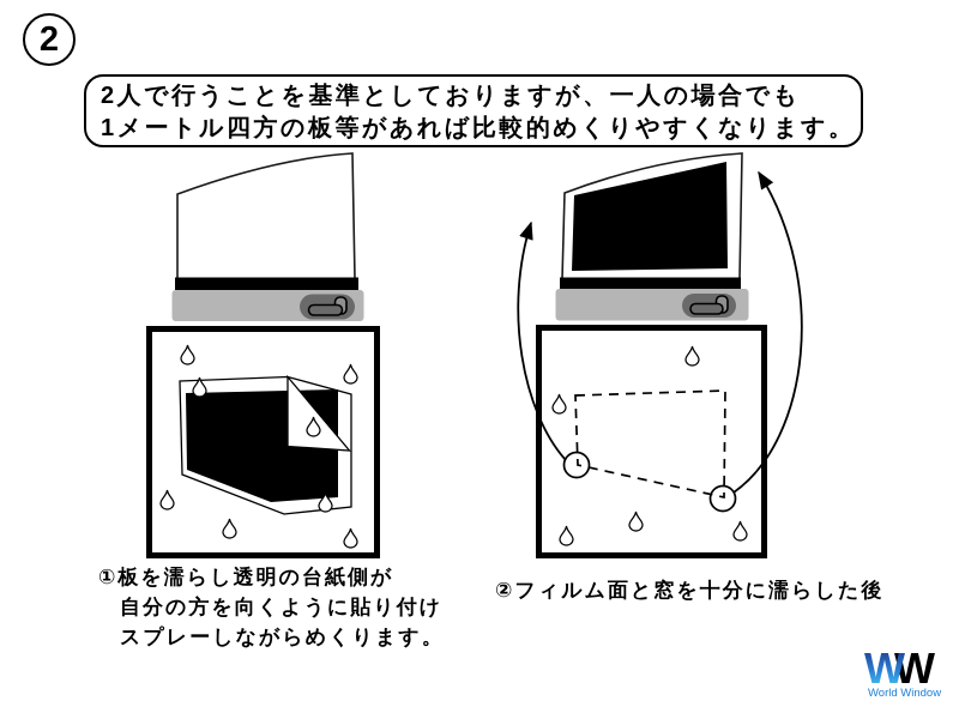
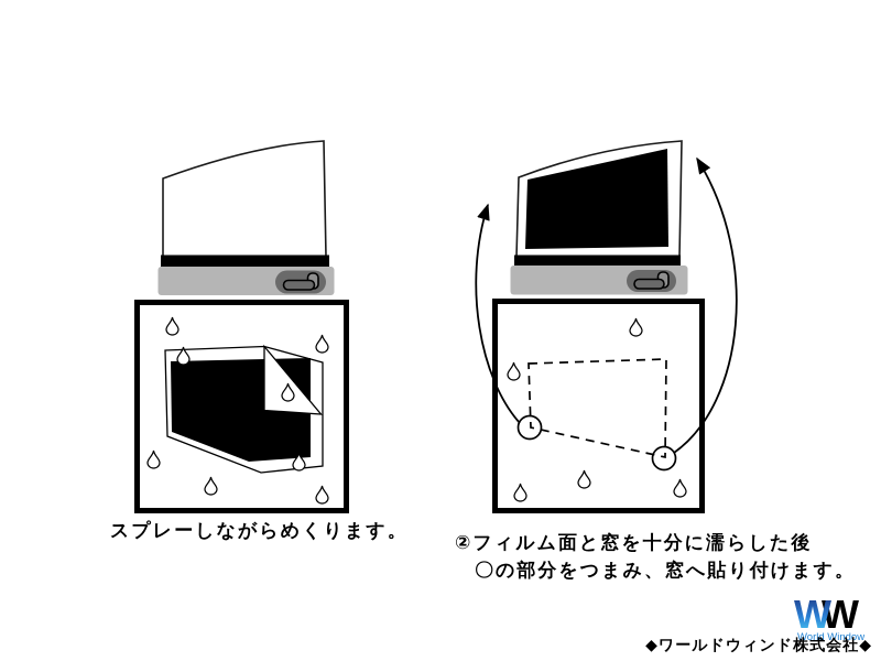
- 2
- 2人で行うことを基準としておりますが、一人の場合でも
- 1メートル四方の板等があれば比較的めくりやすくなります。
- ①板を濡らし透明の台紙側が
- 自分の方を向くように貼り付け
  スプレーしながらめくります。
  ②フィルム面と窓を十分に濡らした後
+ 〇の部分をつまみ、窓へ貼り付けます。
  W
  W
  World Window
+ ◆ワールドウィンド株式会社◆
